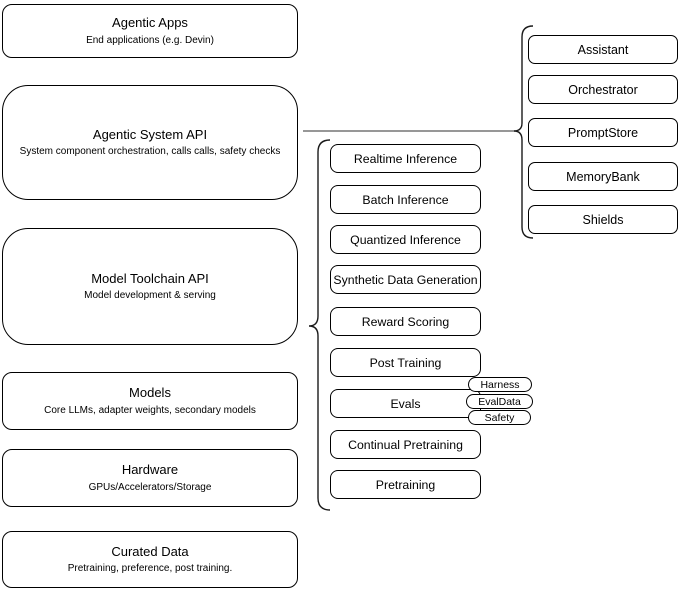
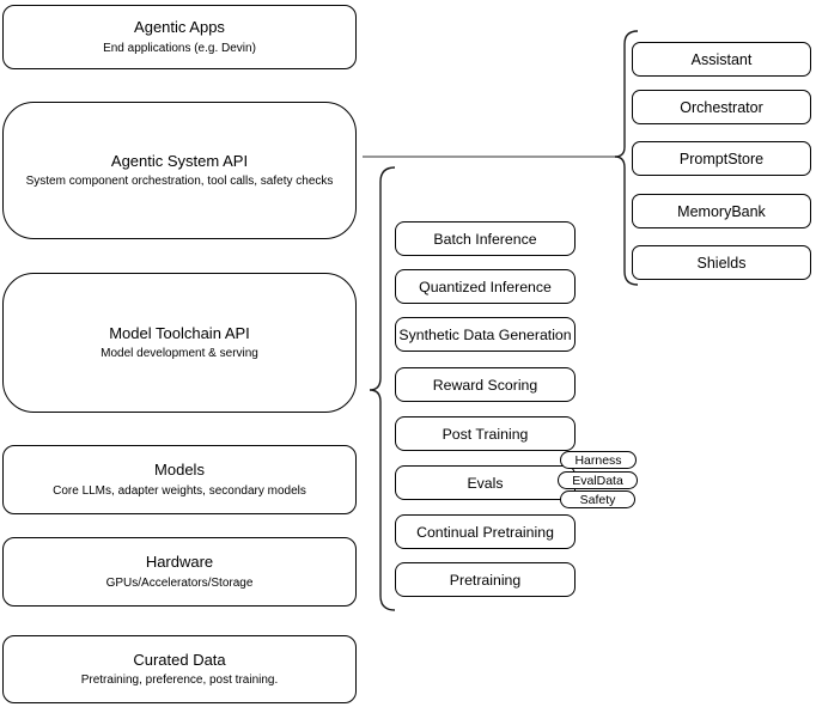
  Agentic Apps
  End applications (e.g. Devin)
  Agentic System API
- System component orchestration, calls calls, safety checks
+ System component orchestration, tool calls, safety checks
  Model Toolchain API
  Model development & serving
  Models
  Core LLMs, adapter weights, secondary models
  Hardware
  GPUs/Accelerators/Storage
  Curated Data
  Pretraining, preference, post training.
- Realtime Inference
  Batch Inference
  Quantized Inference
  Synthetic Data Generation
  Reward Scoring
  Post Training
  Evals
  Continual Pretraining
  Pretraining
  Harness
  EvalData
  Safety
  Assistant
  Orchestrator
  PromptStore
  MemoryBank
  Shields
